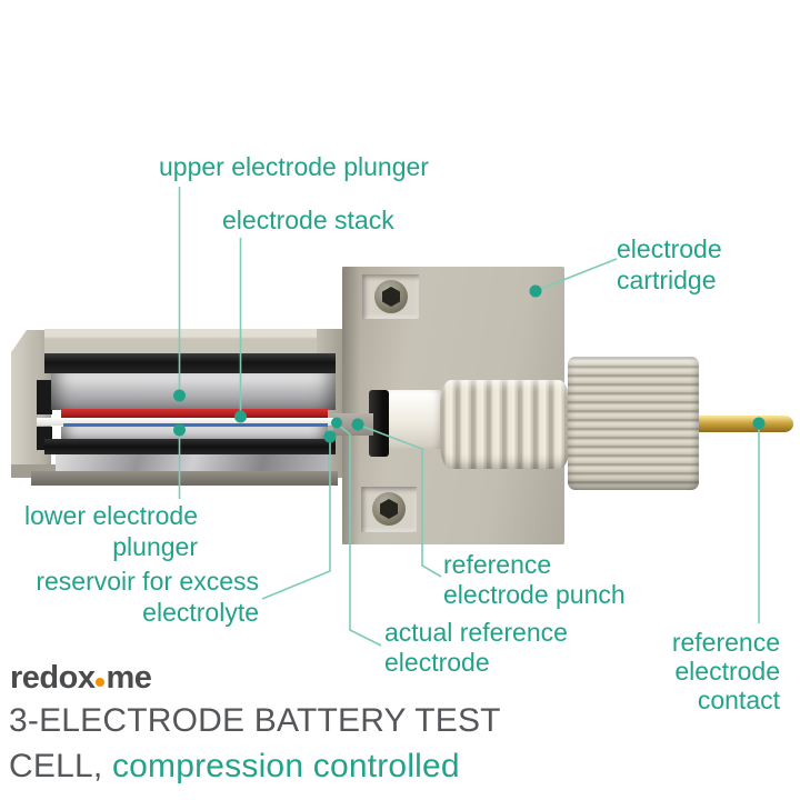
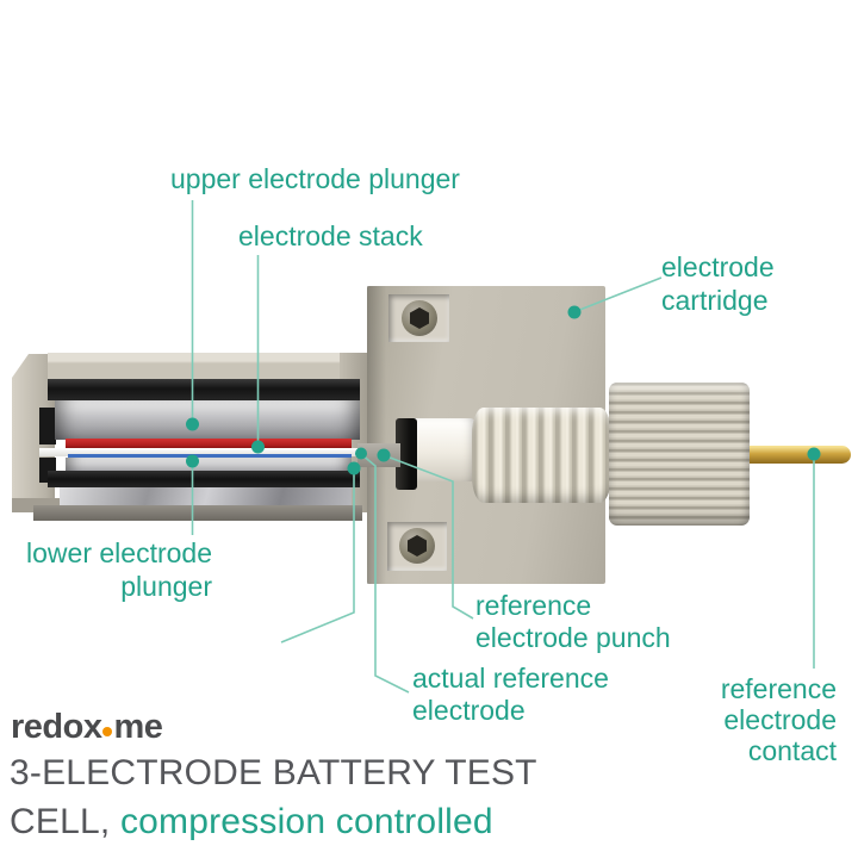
  upper electrode plunger
  electrode stack
  electrode
  cartridge
  lower electrode
  plunger
- reservoir for excess
- electrolyte
  reference
  electrode punch
  actual reference
  electrode
  reference
  electrode
  contact
  redox me
  3-ELECTRODE BATTERY TEST
  CELL, compression controlled
